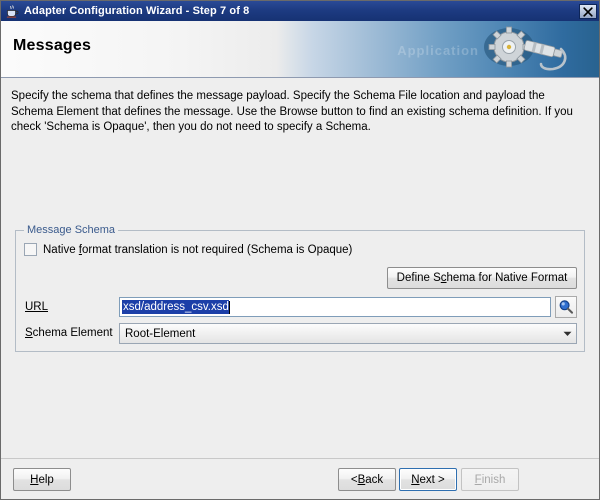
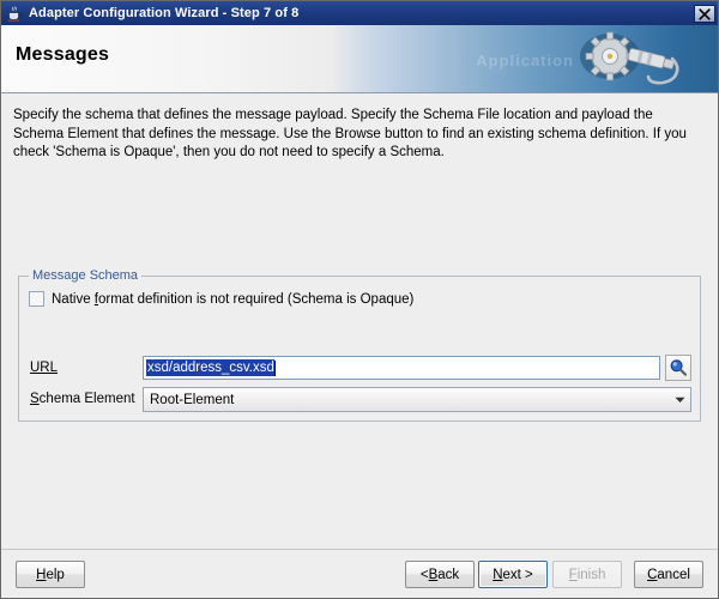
  Adapter Configuration Wizard - Step 7 of 8
  Application
  Messages
  Specify the schema that defines the message payload. Specify the Schema File location and payload the Schema Element that defines the message. Use the Browse button to find an existing schema definition. If you check 'Schema is Opaque', then you do not need to specify a Schema.
  Message Schema
- Native format translation is not required (Schema is Opaque)
+ Native format definition is not required (Schema is Opaque)
- Define S
- c
- hema for Native Format
  URL
  xsd/address_csv.xsd
  Schema Element
  Root-Element
  H
  elp
  <
  B
  ack
  N
  ext >
  F
  inish
+ C
+ ancel
